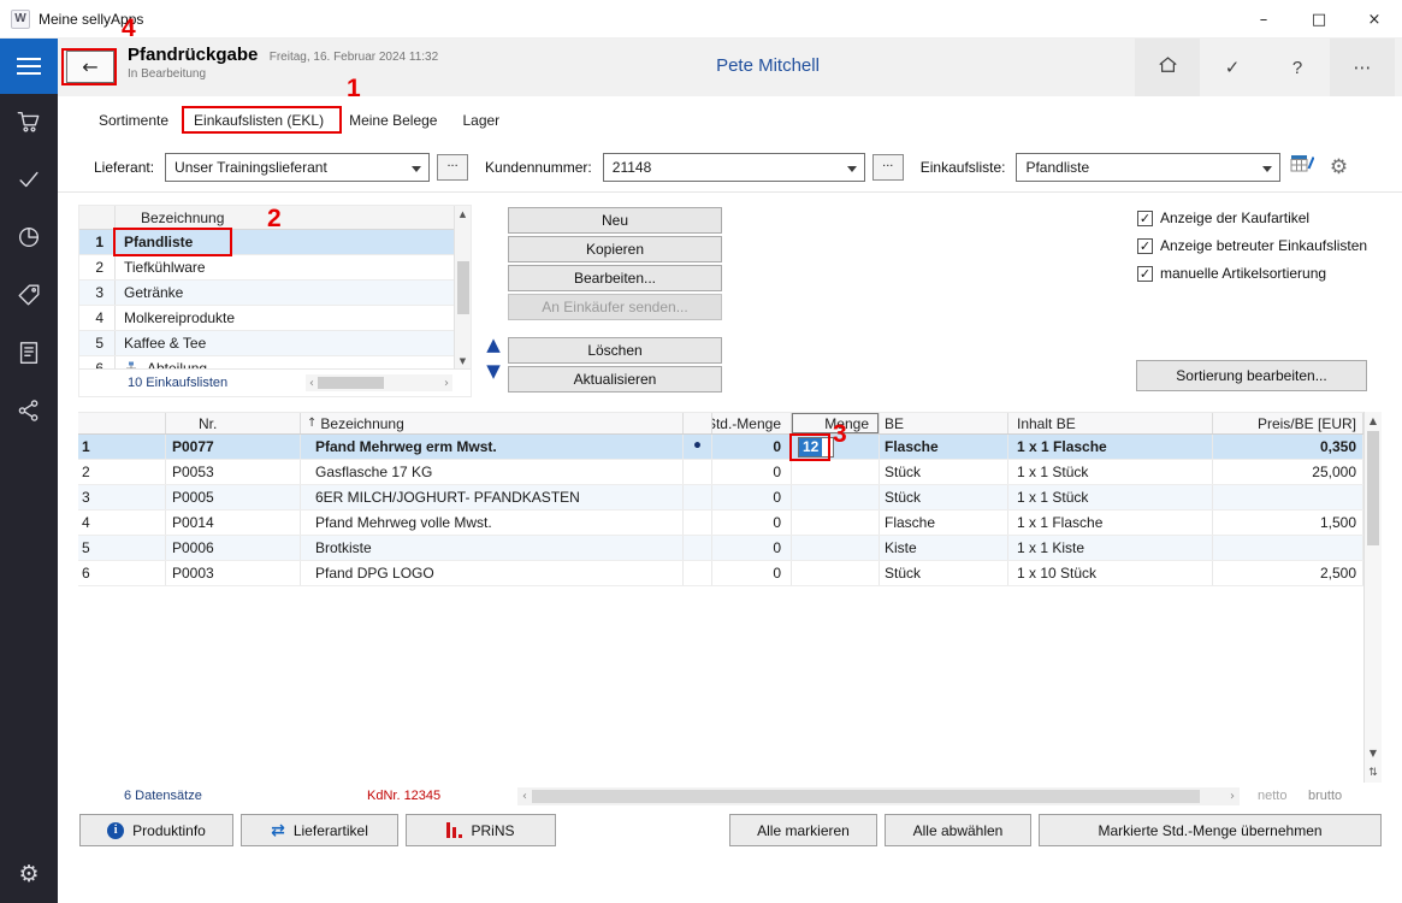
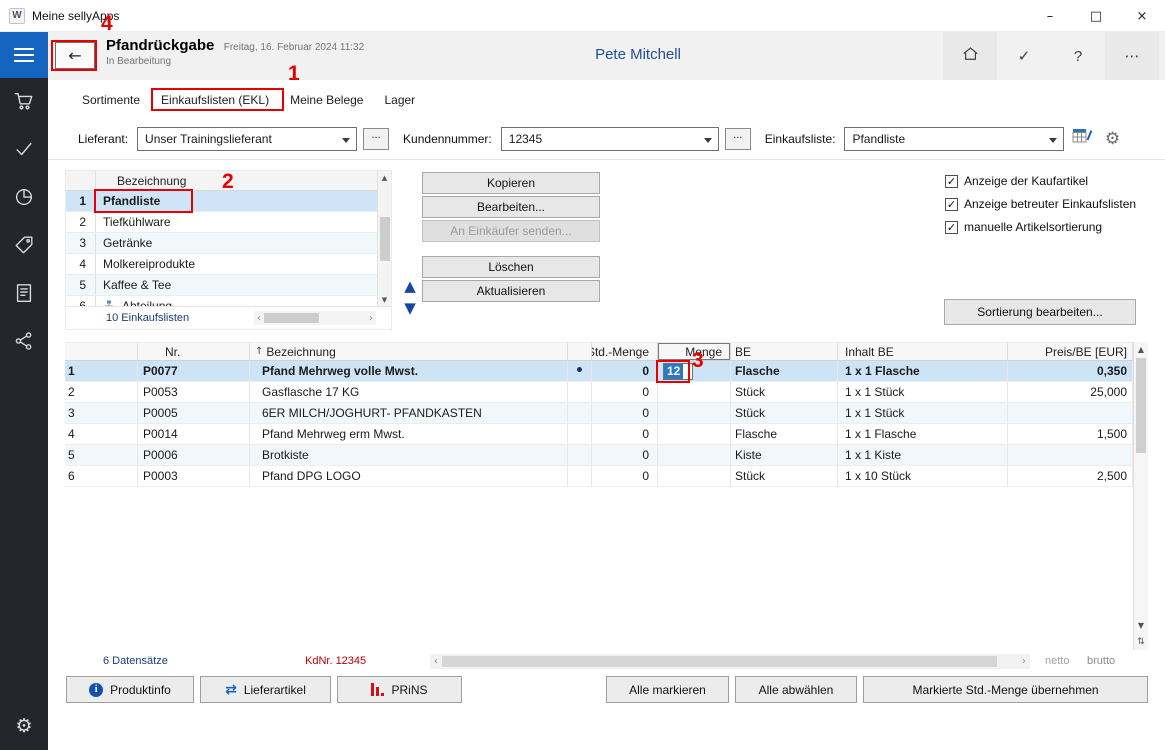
  W
  Meine sellyApps
  –
  □
  ×
  ⚙
  ←
  Pfandrückgabe Freitag, 16. Februar 2024 11:32
  In Bearbeitung
  Pete Mitchell
  ✓
  ?
  ⋯
  Sortimente
  Einkaufslisten (EKL)
  Meine Belege
  Lager
  Lieferant:
  Unser Trainingslieferant
  ...
  Kundennummer:
- 21148
+ 12345
  ...
  Einkaufsliste:
  Pfandliste
  ⚙
  Bezeichnung
  1
  Pfandliste
  2
  Tiefkühlware
  3
  Getränke
  4
  Molkereiprodukte
  5
  Kaffee & Tee
  ▲
  ▼
  10 Einkaufslisten
  ‹
  ›
- Neu
  Kopieren
  Bearbeiten...
  An Einkäufer senden...
  Löschen
  Aktualisieren
  ▲
  ▼
  ✓
  Anzeige der Kaufartikel
  ✓
  Anzeige betreuter Einkaufslisten
  ✓
  manuelle Artikelsortierung
  Sortierung bearbeiten...
  Nr.
  ↑
  Bezeichnung
  td.-Menge
  Menge
  BE
  Inhalt BE
  Preis/BE [EUR]
  1
  P0077
- Pfand Mehrweg erm Mwst.
+ Pfand Mehrweg volle Mwst.
  •
  0
  12
  Flasche
  1 x 1 Flasche
  0,350
  2
  P0053
  Gasflasche 17 KG
  0
  Stück
  1 x 1 Stück
  25,000
  3
  P0005
  6ER MILCH/JOGHURT- PFANDKASTEN
  0
  Stück
  1 x 1 Stück
  4
  P0014
- Pfand Mehrweg volle Mwst.
+ Pfand Mehrweg erm Mwst.
  0
  Flasche
  1 x 1 Flasche
  1,500
  5
  P0006
  Brotkiste
  0
  Kiste
  1 x 1 Kiste
  6
  P0003
  Pfand DPG LOGO
  0
  Stück
  1 x 10 Stück
  2,500
  ▲
  ▼
  ⇅
  6 Datensätze
  KdNr. 12345
  ‹
  ›
  netto
  brutto
  i
  Produktinfo
  ⇄
  Lieferartikel
  PRiNS
  Alle markieren
  Alle abwählen
  Markierte Std.-Menge übernehmen
  4
  1
  2
  3
